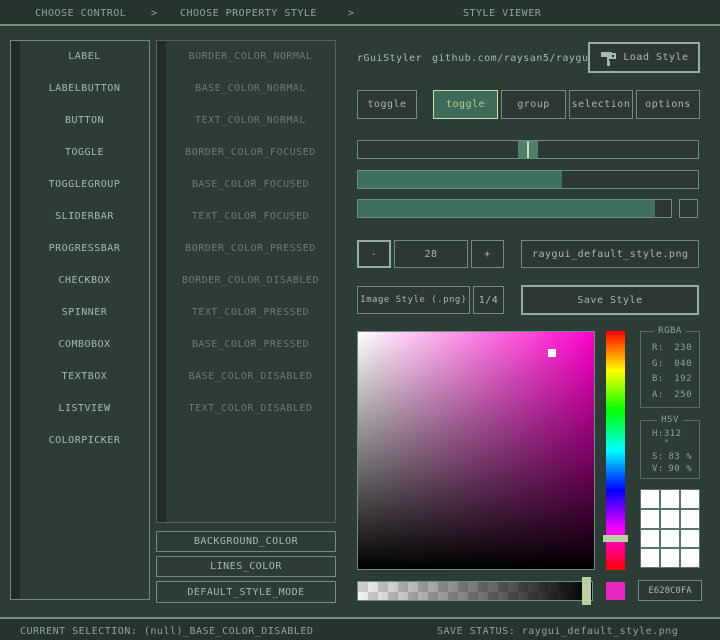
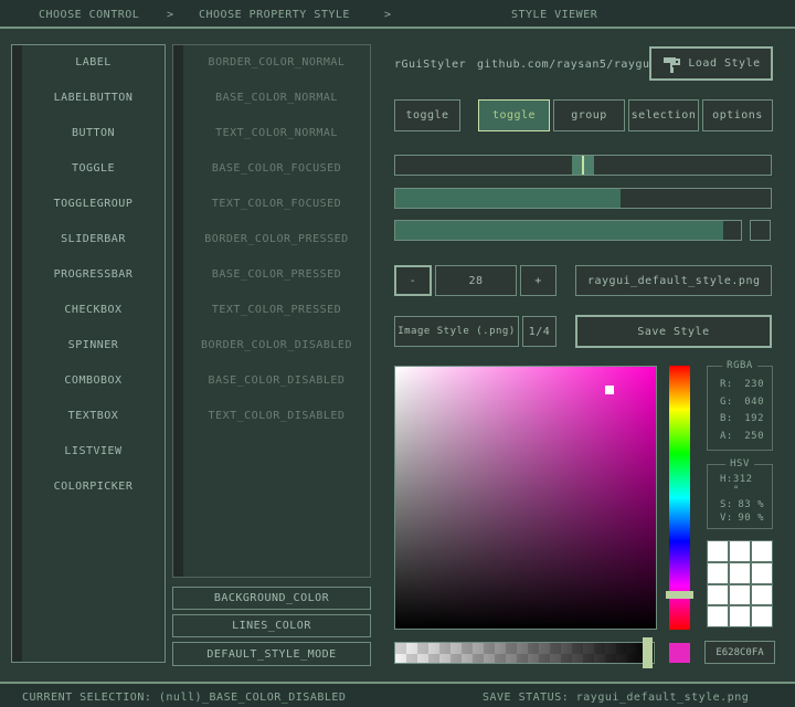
  CHOOSE CONTROL
  >
  CHOOSE PROPERTY STYLE
  >
  STYLE VIEWER
  LABEL
  LABELBUTTON
  BUTTON
  TOGGLE
  TOGGLEGROUP
  SLIDERBAR
  PROGRESSBAR
  CHECKBOX
  SPINNER
  COMBOBOX
  TEXTBOX
  LISTVIEW
  COLORPICKER
  BORDER_COLOR_NORMAL
  BASE_COLOR_NORMAL
  TEXT_COLOR_NORMAL
- BORDER_COLOR_FOCUSED
  BASE_COLOR_FOCUSED
  TEXT_COLOR_FOCUSED
  BORDER_COLOR_PRESSED
- BORDER_COLOR_DISABLED
+ BASE_COLOR_PRESSED
  TEXT_COLOR_PRESSED
- BASE_COLOR_PRESSED
+ BORDER_COLOR_DISABLED
  BASE_COLOR_DISABLED
  TEXT_COLOR_DISABLED
  BACKGROUND_COLOR
  LINES_COLOR
  DEFAULT_STYLE_MODE
  rGuiStyler
  github.com/raysan5/raygu
  Load Style
  toggle
  -
  28
  +
  raygui_default_style.png
  Image Style (.png)
  1/4
  Save Style
  RGBA
  R:
  230
  G:
  040
  B:
  192
  A:
  250
  HSV
  H:
  312 °
  S:
  83 %
  V:
  90 %
  E628C0FA
  CURRENT SELECTION: (null)_BASE_COLOR_DISABLED
  SAVE STATUS: raygui_default_style.png
  toggle
  group
  selection
  options
